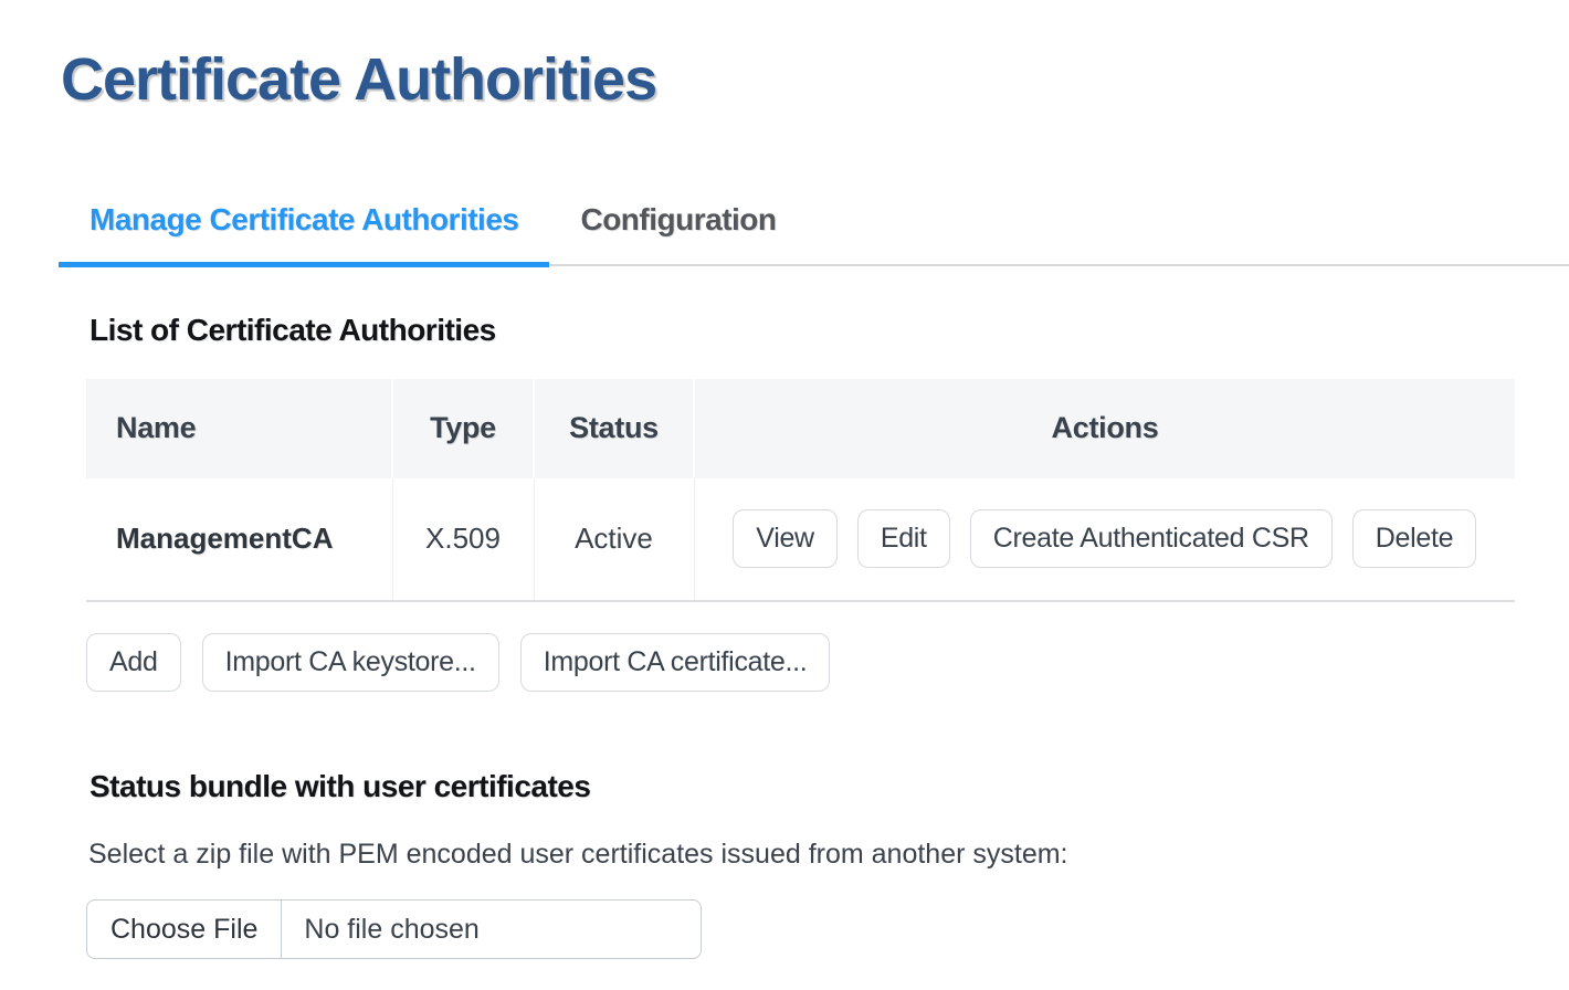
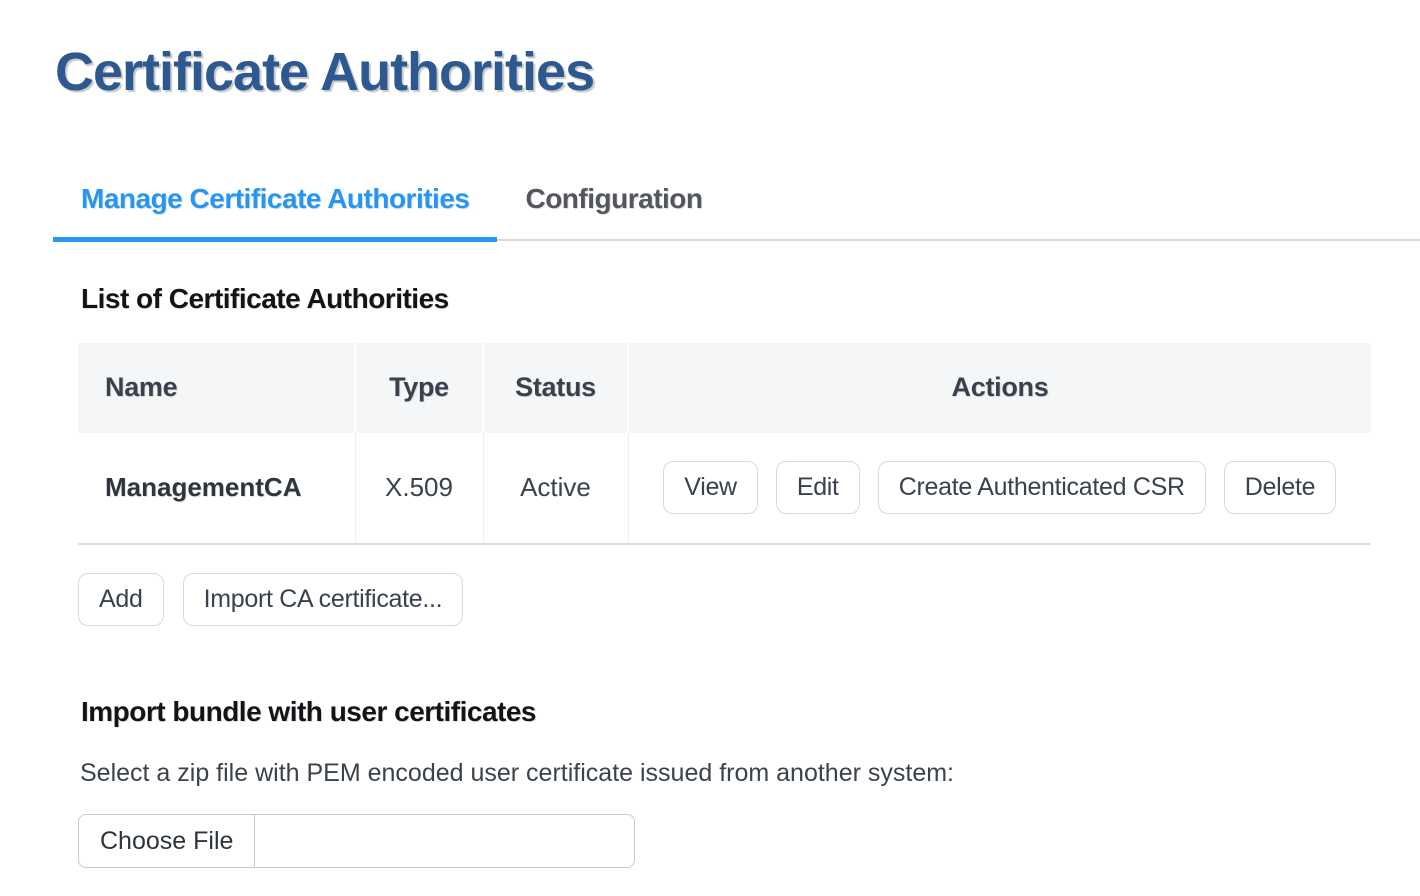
  Certificate Authorities
  Manage Certificate Authorities
  Configuration
  List of Certificate Authorities
  Name	Type	Status	Actions
  ManagementCA	X.509	Active	View Edit Create Authenticated CSR Delete
  Add
- Import CA keystore...
  Import CA certificate...
- Status bundle with user certificates
+ Import bundle with user certificates
- Select a zip file with PEM encoded user certificates issued from another system:
+ Select a zip file with PEM encoded user certificate issued from another system:
  Choose File
- No file chosen
